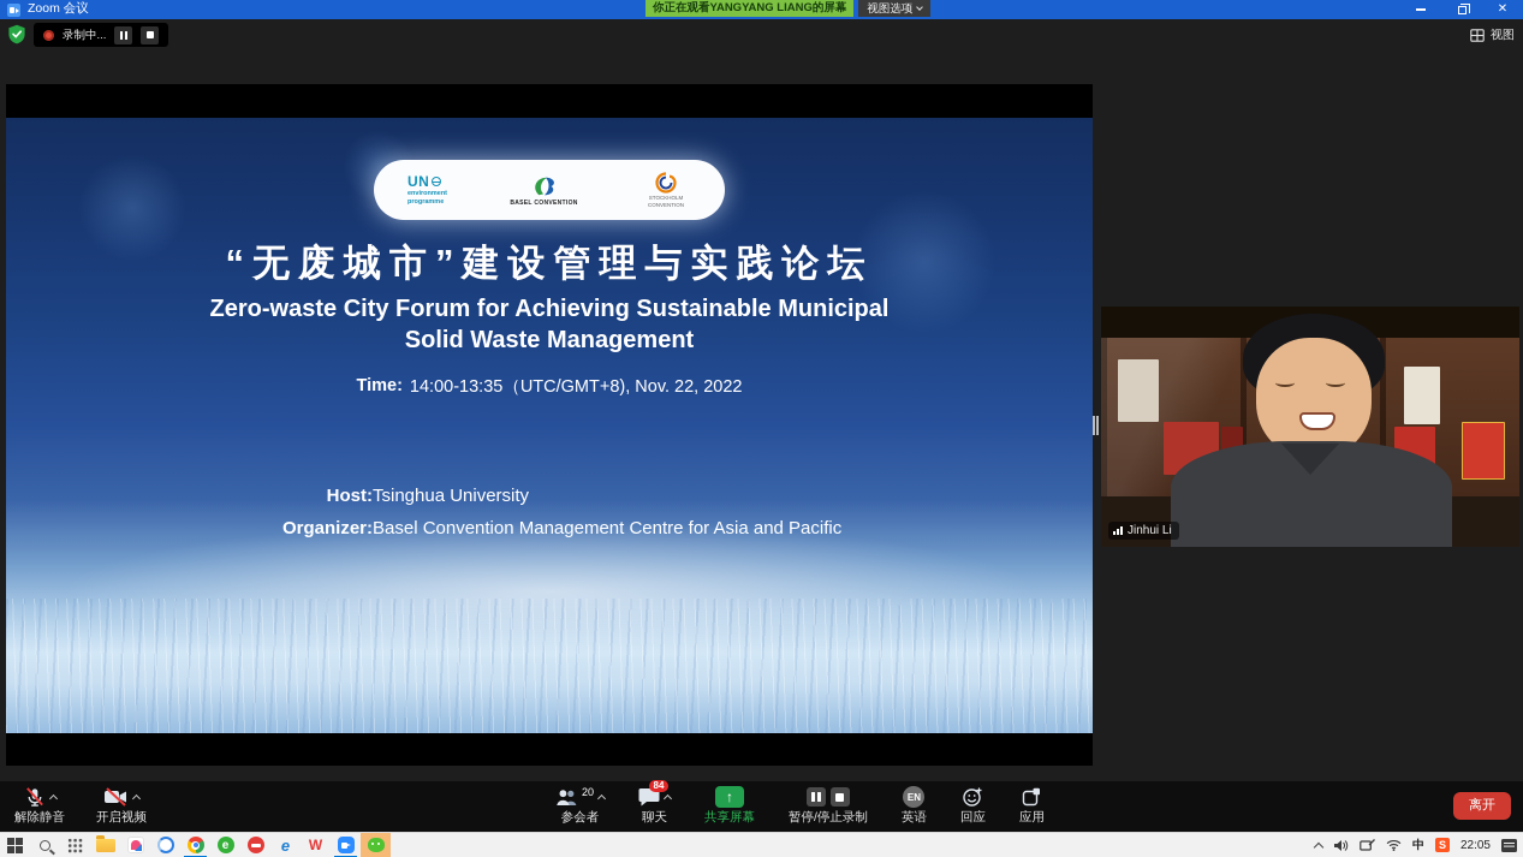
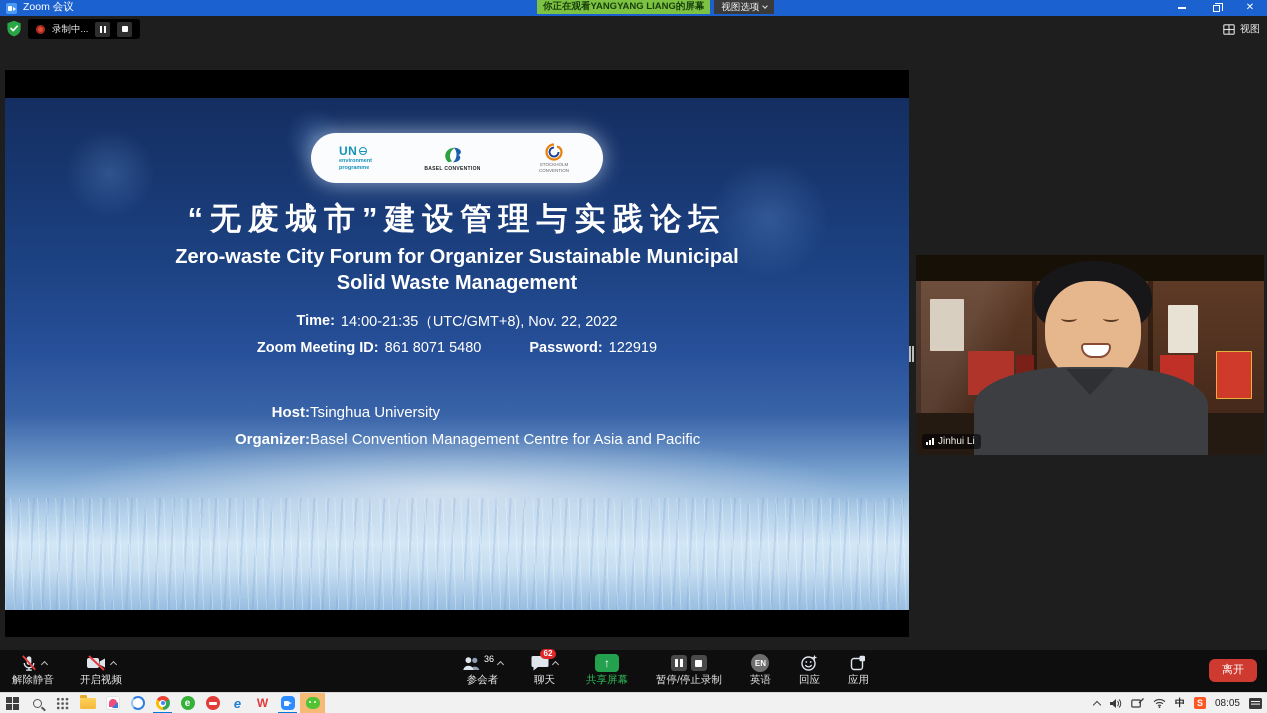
  Zoom 会议
  你正在观看YANGYANG LIANG的屏幕
  视图选项
  ✕
  录制中...
  视图
  UN
  “无废城市”建设管理与实践论坛
- Zero-waste City Forum for Achieving Sustainable Municipal
+ Zero-waste City Forum for Organizer Sustainable Municipal
  Solid Waste Management
  Time:
- 14:00-13:35（UTC/GMT+8), Nov. 22, 2022
+ 14:00-21:35（UTC/GMT+8), Nov. 22, 2022
+ Zoom Meeting ID:
+ 861 8071 5480
+ Password:
+ 122919
  Host:
  Tsinghua University
  Organizer:
  Basel Convention Management Centre for Asia and Pacific
  Jinhui Li
  解除静音
  开启视频
- 20
+ 36
  参会者
- 84
+ 62
  聊天
  ↑
  共享屏幕
  暂停/停止录制
  EN
  英语
  回应
  应用
  离开
  e
  e
  W
  中
  S
- 22:05
+ 08:05
